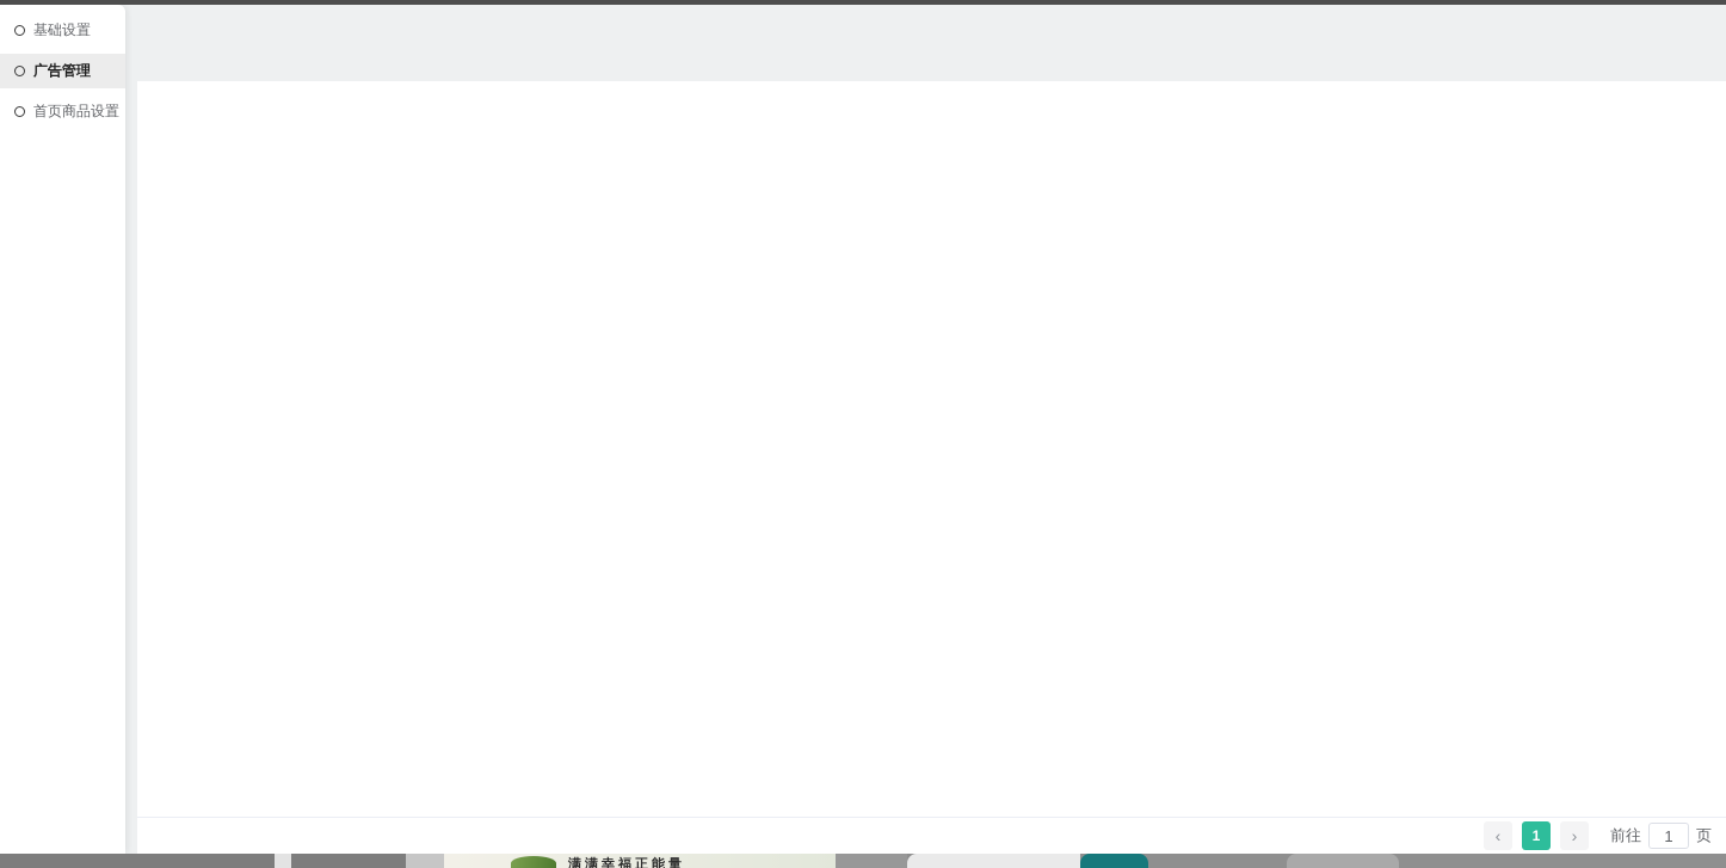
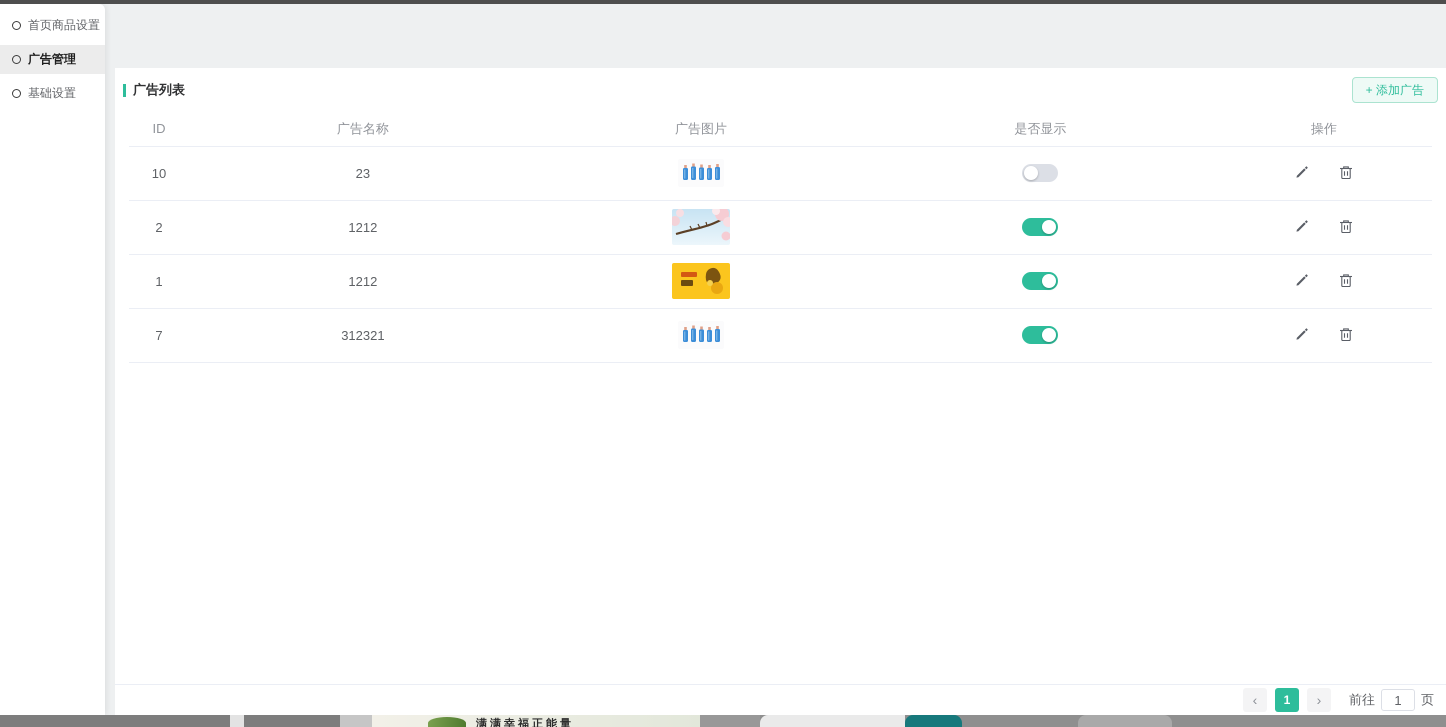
- 基础设置
+ 首页商品设置
  广告管理
- 首页商品设置
+ 基础设置
+ 广告列表
+ + 添加广告
+ ID	广告名称	广告图片	是否显示	操作
+ 10	23
+ 2	1212
+ 1	1212
+ 7	312321
  ‹
  1
  ›
  前往
  1
  页
  满满幸福正能量
